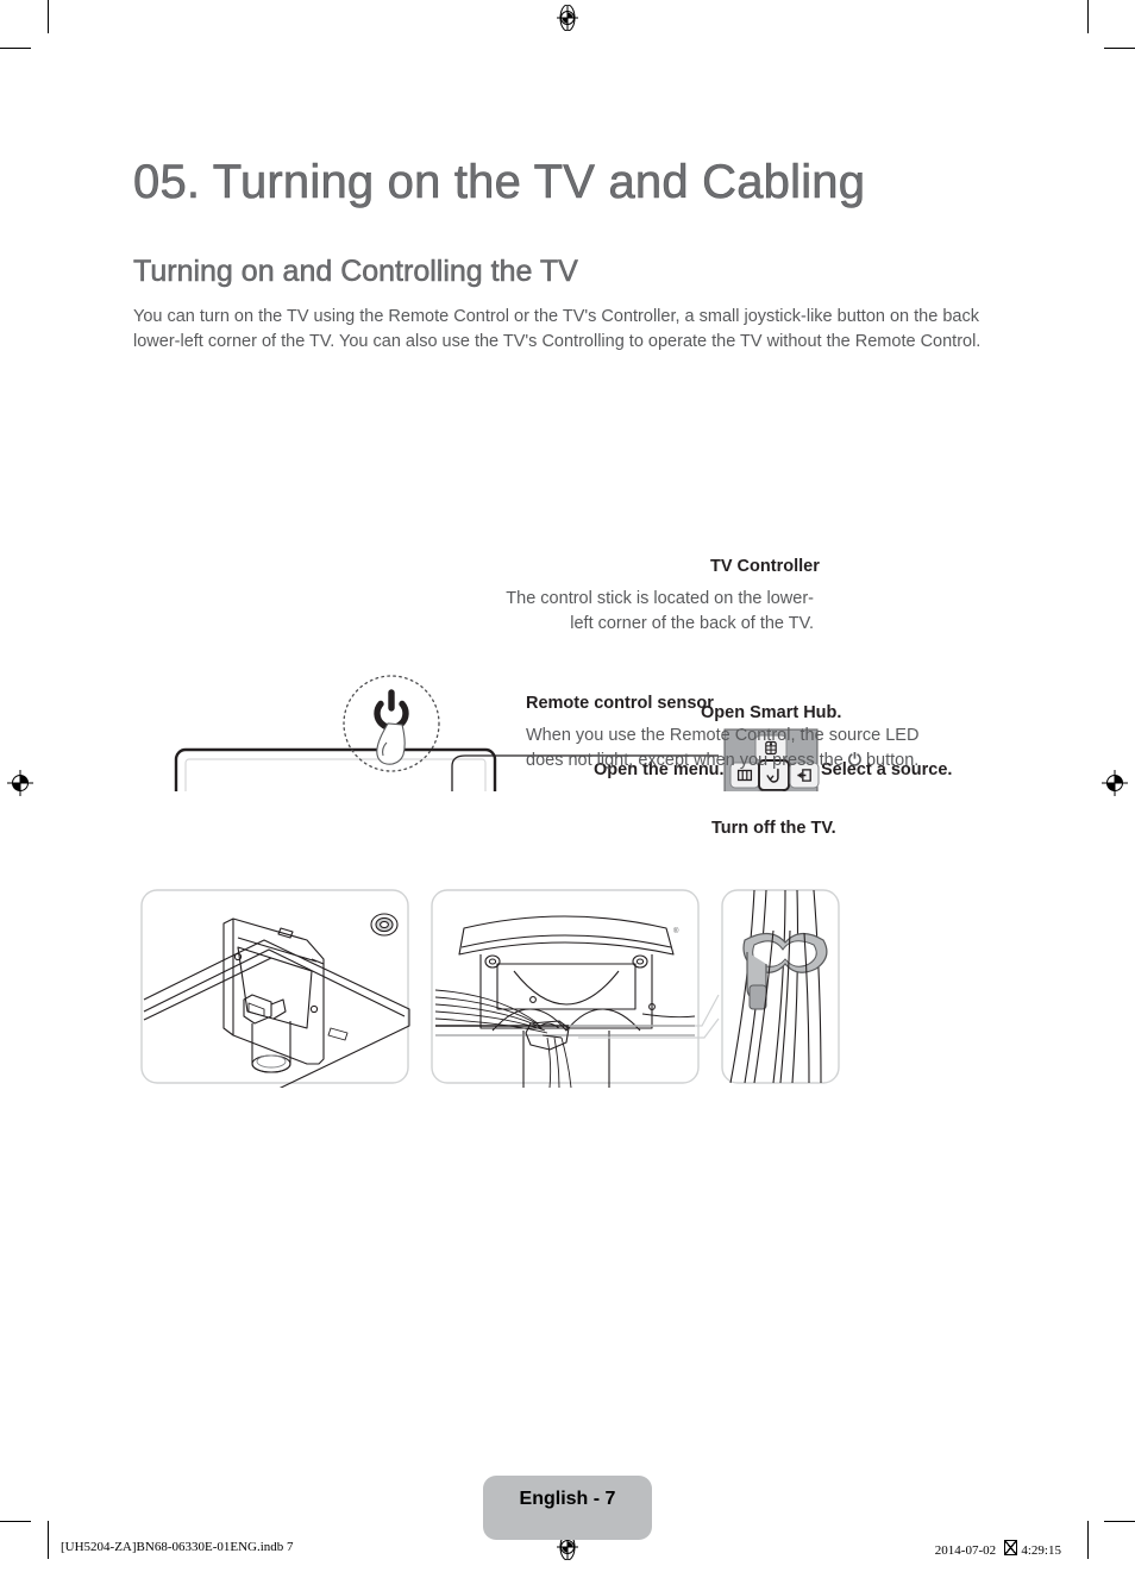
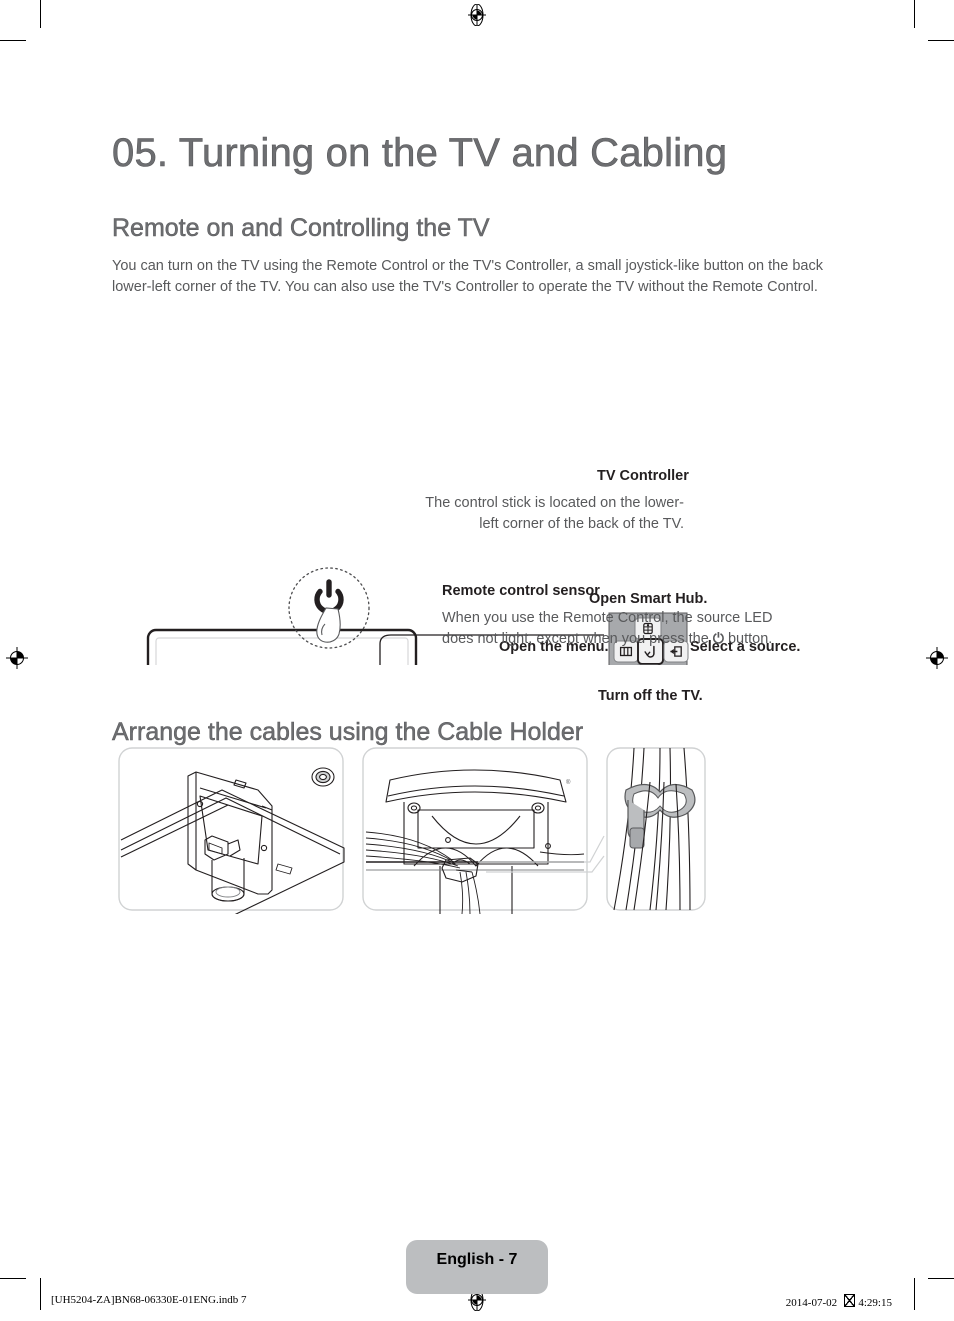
  05. Turning on the TV and Cabling
- Turning on and Controlling the TV
+ Remote on and Controlling the TV
- You can turn on the TV using the Remote Control or the TV's Controller, a small joystick-like button on the back lower-left corner of the TV. You can also use the TV's Controlling to operate the TV without the Remote Control.
+ You can turn on the TV using the Remote Control or the TV's Controller, a small joystick-like button on the back lower-left corner of the TV. You can also use the TV's Controller to operate the TV without the Remote Control.
  Open Smart Hub.
  Open the menu.
  Select a source.
  Turn off the TV.
  TV Controller
  The control stick is located on the lower-left corner of the back of the TV.
  Remote control sensor
  When you use the Remote Control, the source LED does not light, except when you press the ⏻ button.
+ Arrange the cables using the Cable Holder
  English - 7
  [UH5204-ZA]BN68-06330E-01ENG.indb 7
  2014-07-02 4:29:15
